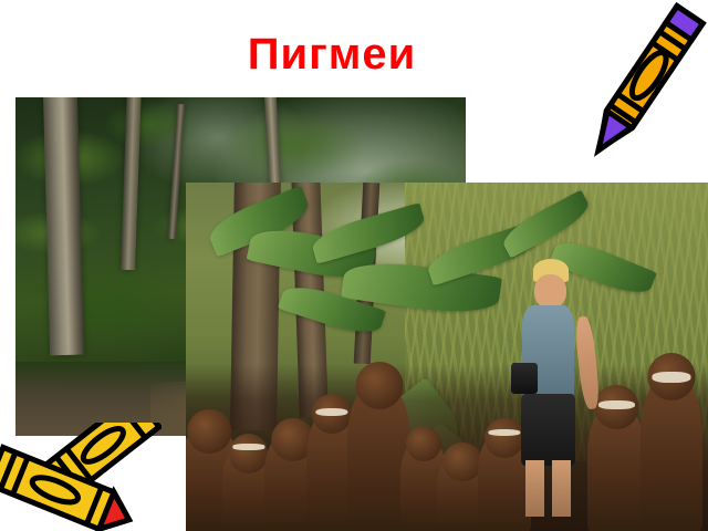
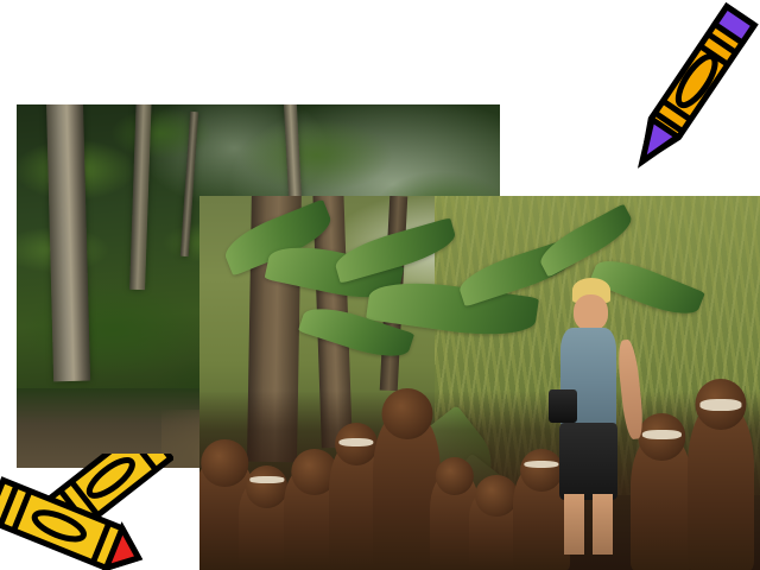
- Пигмеи
